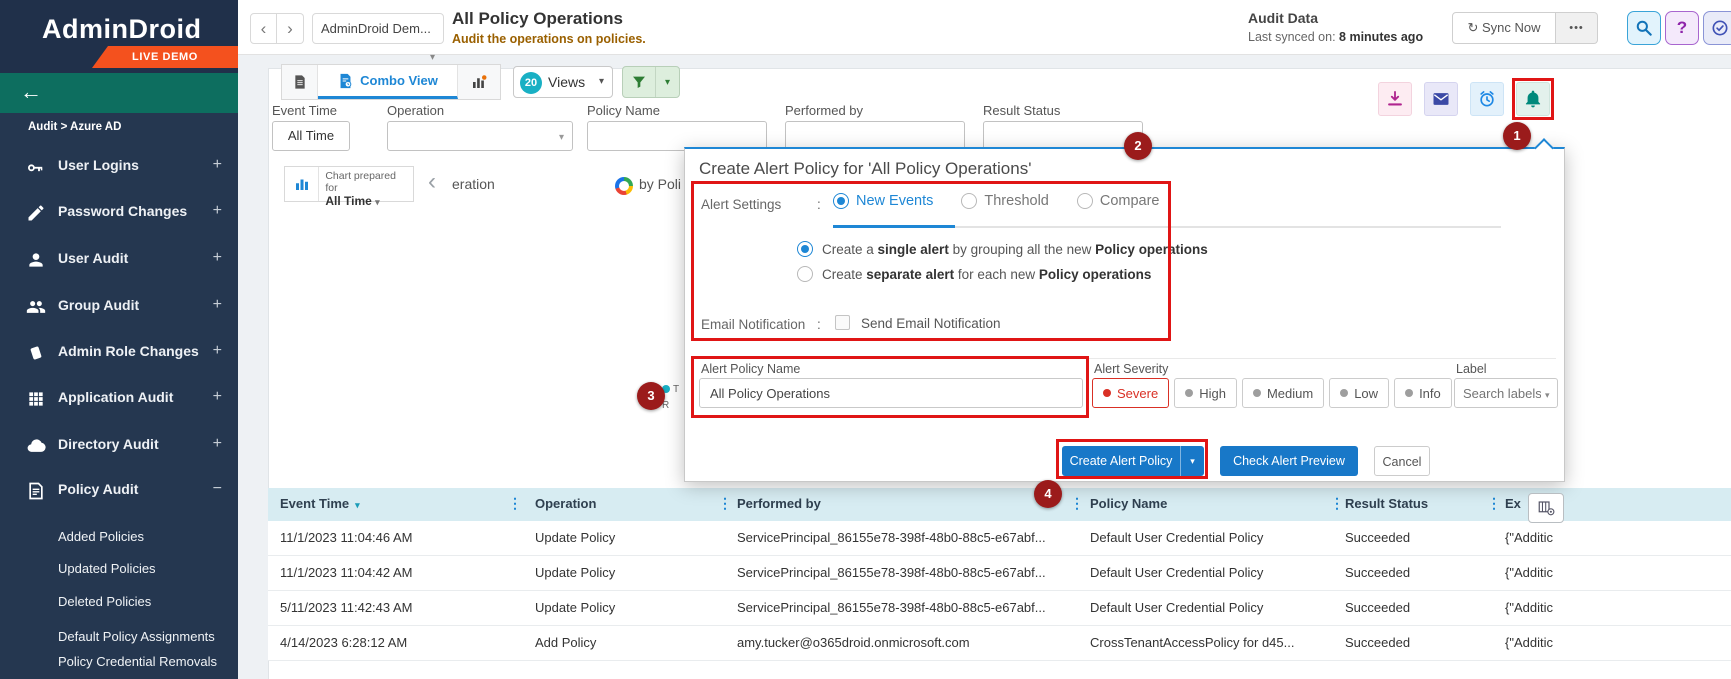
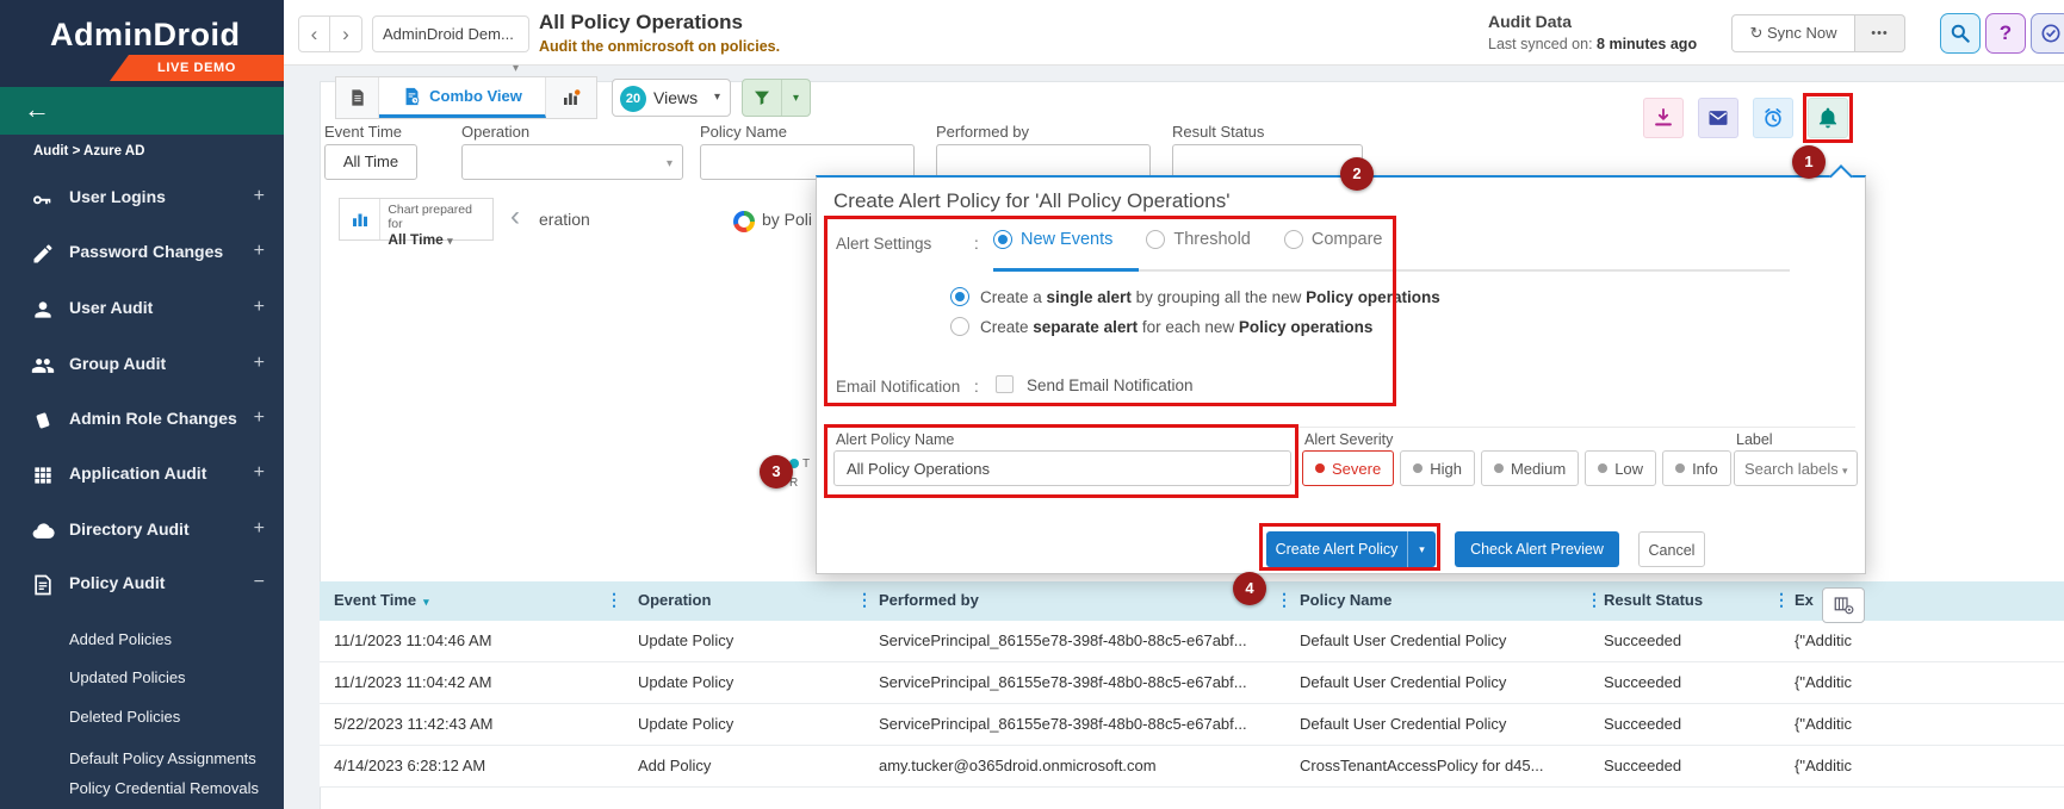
  AdminDroid
  LIVE DEMO
  ←
  Audit > Azure AD
  User Logins
  +
  Password Changes
  +
  User Audit
  +
  Group Audit
  +
  Admin Role Changes
  +
  Application Audit
  +
  Directory Audit
  +
  Policy Audit
  −
  Added Policies
  Updated Policies
  Deleted Policies
  Default Policy Assignments
  Policy Credential Removals
  ‹
  ›
  AdminDroid Dem...
  ▾
  All Policy Operations
- Audit the operations on policies.
+ Audit the onmicrosoft on policies.
  Audit Data
  Last synced on: 8 minutes ago
  ↻ Sync Now
  •••
  ?
  Combo View
  20
  Views
  ▾
  ▾
  Event Time
  All Time
  Operation
  ▾
  Policy Name
  Performed by
  Result Status
  Chart prepared for
  All Time ▾
  ‹
  eration
  by Poli
  T
  R
  Create Alert Policy for 'All Policy Operations'
  Alert Settings
  :
  New Events
  Threshold
  Compare
  Create a single alert by grouping all the new Policy operations
  Create separate alert for each new Policy operations
  Email Notification
  :
  Send Email Notification
  Alert Policy Name
  All Policy Operations
  Alert Severity
  Severe
  High
  Medium
  Low
  Info
  Label
  Search labels
  ▾
  Create Alert Policy
  ▾
  Check Alert Preview
  Cancel
  Event Time ▾
  Operation
  Performed by
  Policy Name
  Result Status
  Ex
  ⋮
  ⋮
  ⋮
  ⋮
  ⋮
  11/1/2023 11:04:46 AM
  Update Policy
  ServicePrincipal_86155e78-398f-48b0-88c5-e67abf...
  Default User Credential Policy
  Succeeded
  {"Additic
  11/1/2023 11:04:42 AM
  Update Policy
  ServicePrincipal_86155e78-398f-48b0-88c5-e67abf...
  Default User Credential Policy
  Succeeded
  {"Additic
- 5/11/2023 11:42:43 AM
+ 5/22/2023 11:42:43 AM
  Update Policy
  ServicePrincipal_86155e78-398f-48b0-88c5-e67abf...
  Default User Credential Policy
  Succeeded
  {"Additic
  4/14/2023 6:28:12 AM
  Add Policy
  amy.tucker@o365droid.onmicrosoft.com
  CrossTenantAccessPolicy for d45...
  Succeeded
  {"Additic
  1
  2
  3
  4
